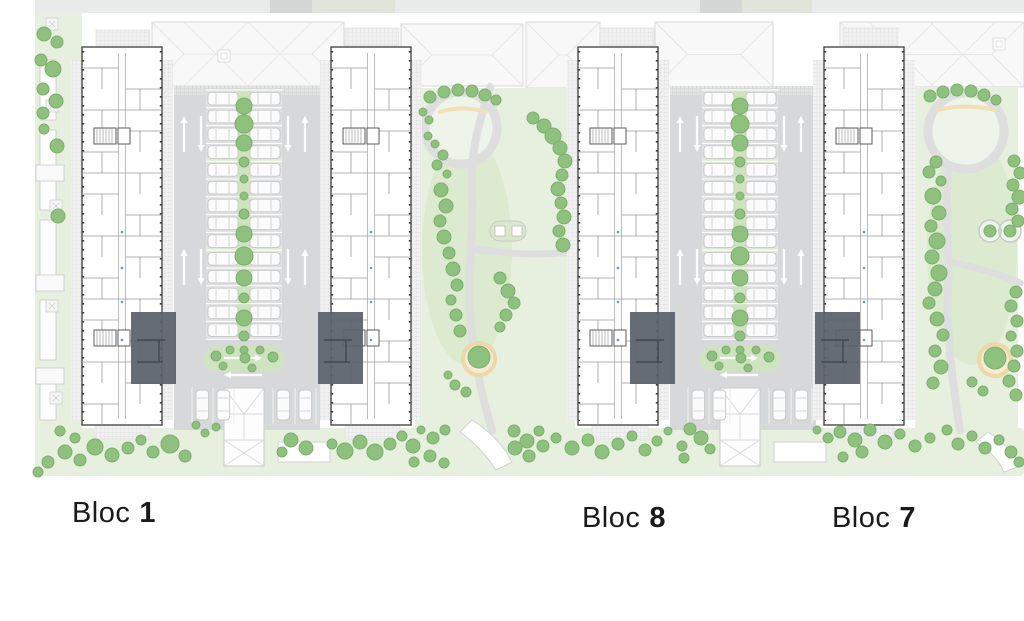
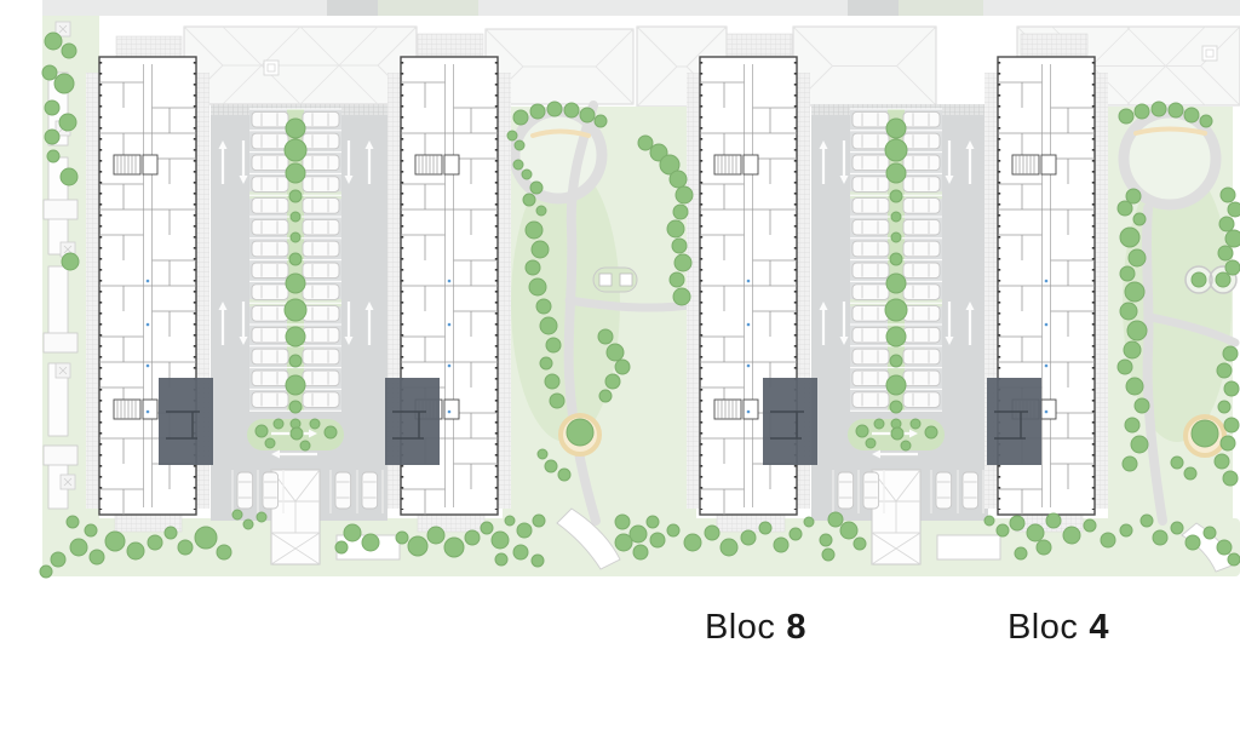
- Bloc 1
  Bloc 8
- Bloc 7
+ Bloc 4
